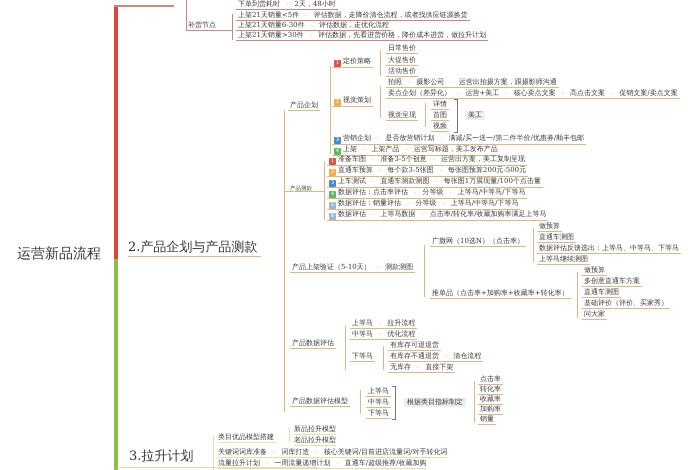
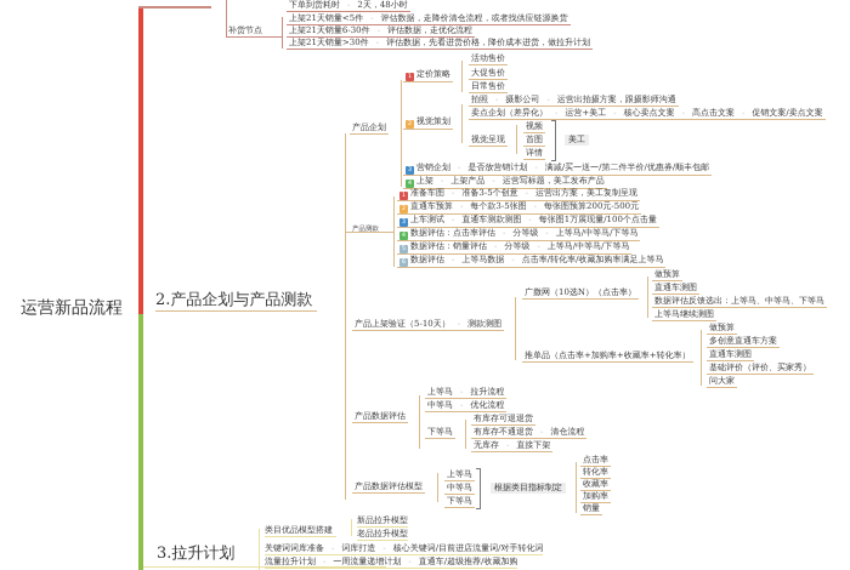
  运营新品流程
  下单到货耗时 - 2天，48小时
  补货节点
  上架21天销量<5件 - 评估数据，走降价清仓流程，或者找供应链源换货
  上架21天销量6-30件 - 评估数据，走优化流程
  上架21天销量>30件 - 评估数据，先看进货价格，降价成本进货，做拉升计划
  2.产品企划与产品测款
  产品企划
  定价策略
- 日常售价
+ 活动售价
  大促售价
- 活动售价
+ 日常售价
  视觉策划
  拍照 - 摄影公司 - 运营出拍摄方案，跟摄影师沟通
  卖点企划（差异化） - 运营+美工 - 核心卖点文案 - 高点击文案 - 促销文案/卖点文案
  视觉呈现
- 详情
+ 视频
  首图
- 视频
+ 详情
  美工
  营销企划 - 是否放营销计划 - 满减/买一送一/第二件半价/优惠券/顺丰包邮
  上架 - 上架产品 - 运营写标题，美工发布产品
  准备车图 - 准备3-5个创意 - 运营出方案，美工复制呈现
  直通车预算 - 每个款3-5张图 - 每张图预算200元-500元
  上车测试 - 直通车测款测图 - 每张图1万展现量/100个点击量
  数据评估：点击率评估 - 分等级 - 上等马/中等马/下等马
  数据评估：销量评估 - 分等级 - 上等马/中等马/下等马
  数据评估 - 上等马数据 - 点击率/转化率/收藏加购率满足上等马
  产品上架验证（5-10天） - 测款测图
  广撒网（10选N）（点击率）
  做预算
  直通车测图
  数据评估反馈选出：上等马、中等马、下等马
  上等马继续测图
  推单品（点击率+加购率+收藏率+转化率）
  做预算
  多创意直通车方案
  直通车测图
  基础评价（评价、买家秀）
  问大家
  产品数据评估
  上等马 - 拉升流程
  中等马 - 优化流程
  下等马
  有库存可退退货
  有库存不通退货 - 清仓流程
  无库存 - 直接下架
  产品数据评估模型
  上等马
  中等马
  下等马
  根据类目指标制定
  点击率
  转化率
  收藏率
  加购率
  销量
  3.拉升计划
  类目优品模型搭建
  新品拉升模型
  老品拉升模型
  关键词词库准备 - 词库打造 - 核心关键词/目前进店流量词/对手转化词
  流量拉升计划 - 一周流量递增计划 - 直通车/超级推荐/收藏加购
